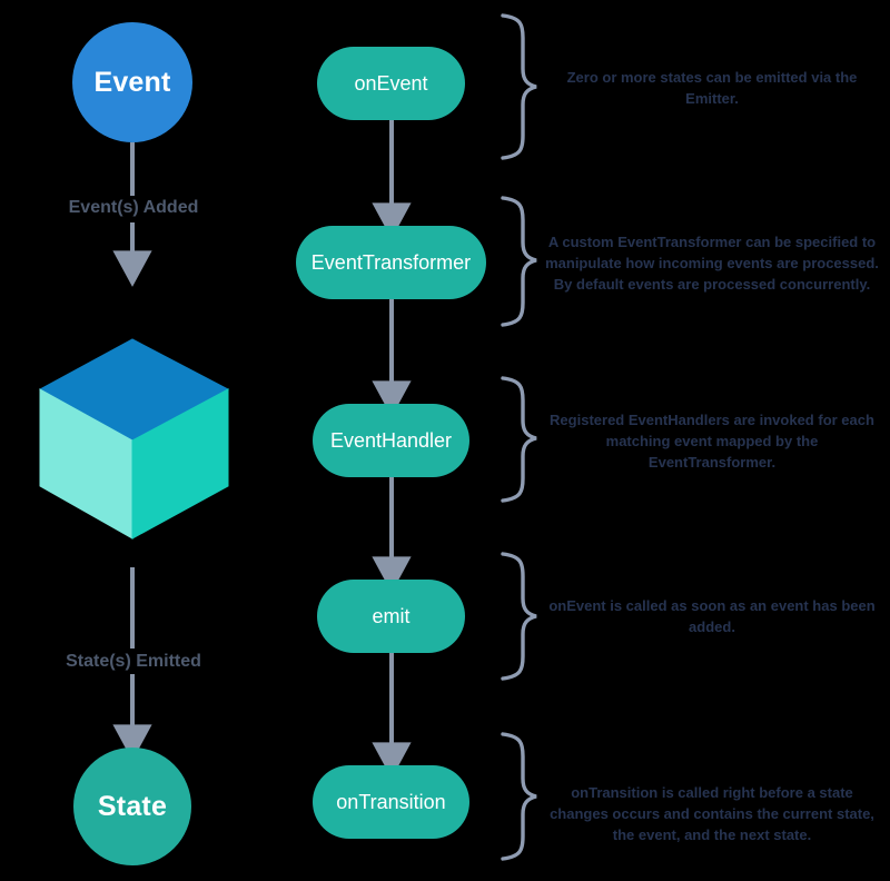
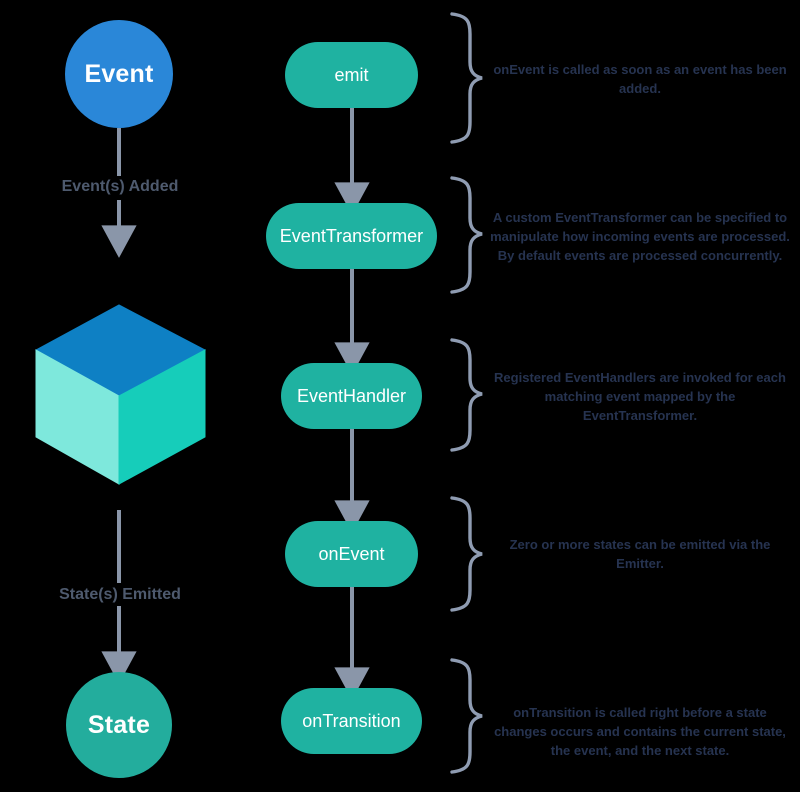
  Event
  Event(s) Added
  State(s) Emitted
  State
- onEvent
+ emit
  EventTransformer
  EventHandler
- emit
+ onEvent
  onTransition
- Zero or more states can be emitted via the Emitter.
+ onEvent is called as soon as an event has been added.
  A custom EventTransformer can be specified to manipulate how incoming events are processed. By default events are processed concurrently.
  Registered EventHandlers are invoked for each matching event mapped by the EventTransformer.
- onEvent is called as soon as an event has been added.
+ Zero or more states can be emitted via the Emitter.
  onTransition is called right before a state changes occurs and contains the current state, the event, and the next state.
